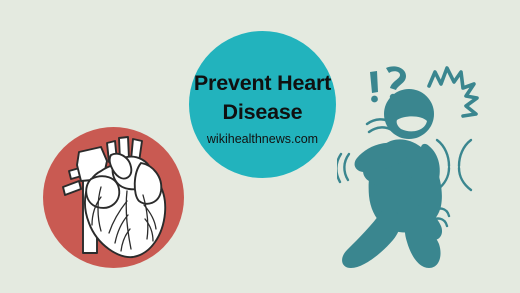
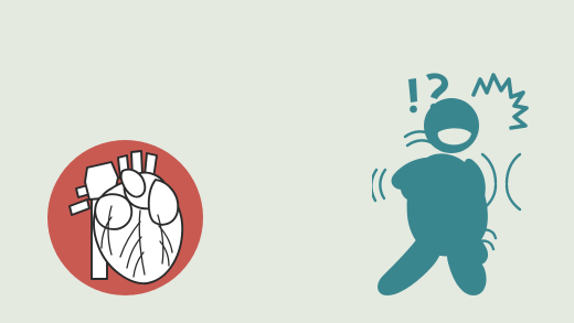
- Prevent Heart
- Disease
- wikihealthnews.com
